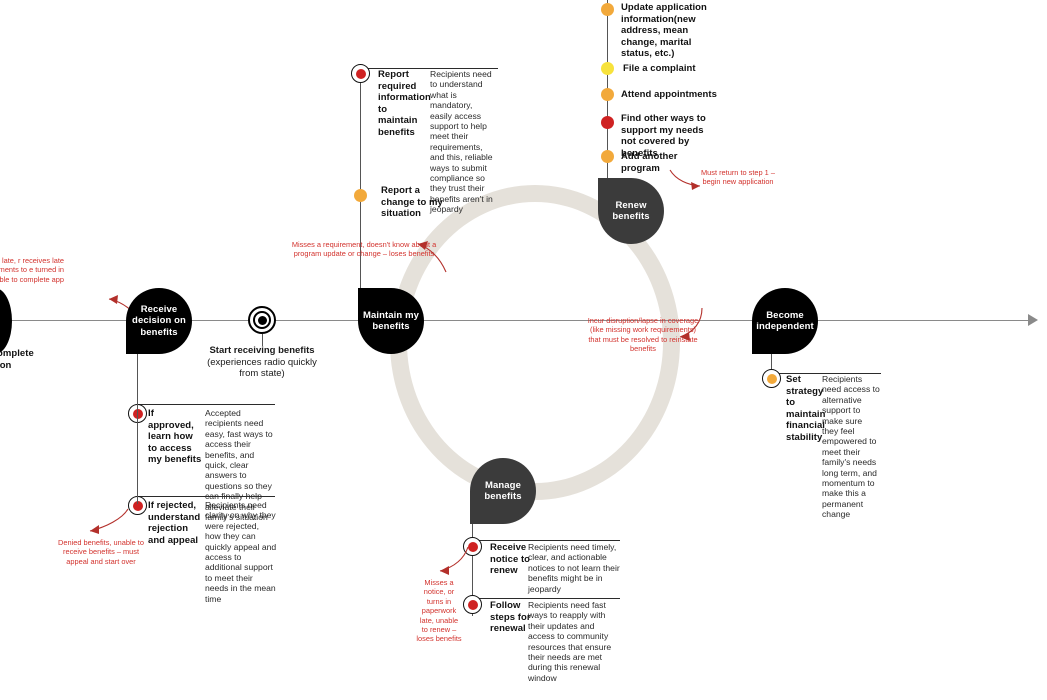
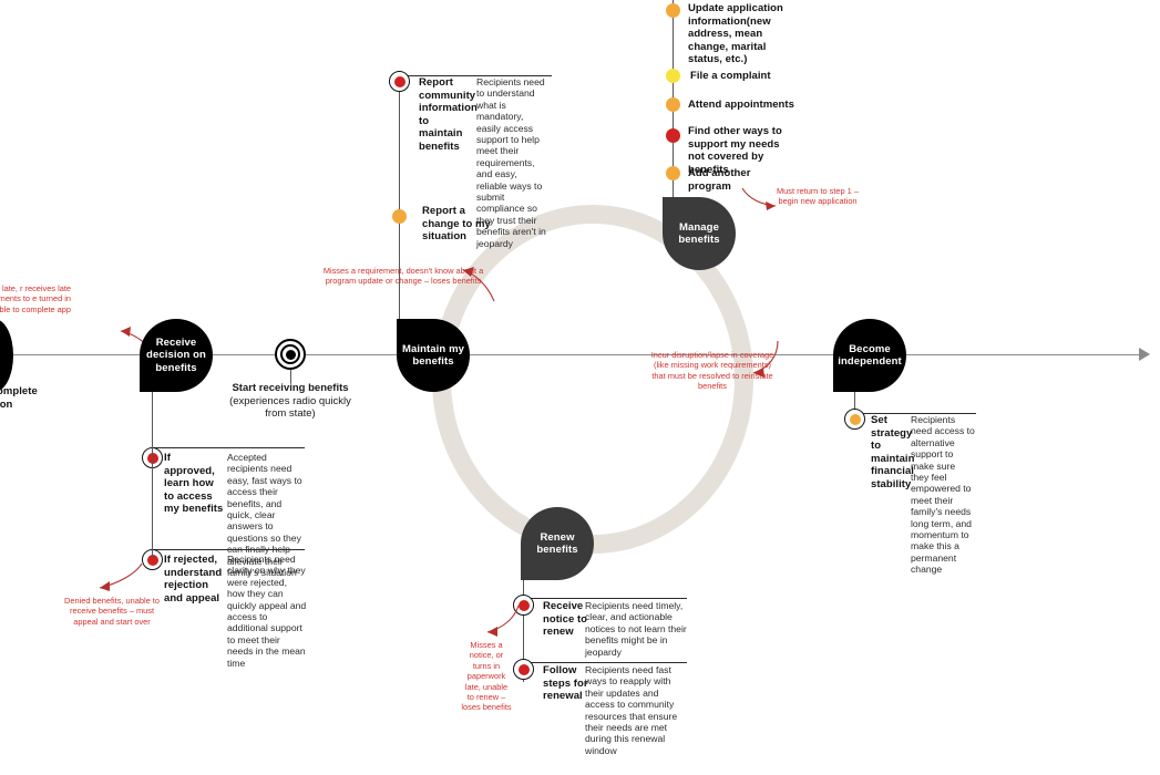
  mplete
  Receive decision on benefits
  If approved, learn how to access my benefits
  Accepted recipients need easy, fast ways to access their benefits, and quick, clear answers to questions so they alleviate their family's situation
  If rejected, understand rejection and appeal
  Recipients need clarity on why they were rejected, how they can quickly appeal and access to additional support to meet their needs in the mean time
  Denied benefits, unable to receive benefits – must appeal and start over
  Start receiving benefits
  (experiences radio quickly from state)
  Maintain my benefits
- Report required information to maintain benefits
+ Report community information to maintain benefits
- Recipients need to understand what is mandatory, easily access support to help meet their requirements, and this, reliable ways to submit compliance so they trust their benefits aren't in jeopardy
+ Recipients need to understand what is mandatory, easily access support to help meet their requirements, and easy, reliable ways to submit compliance so they trust their benefits aren't in jeopardy
  Report a change to my situation
  Misses a requirement, doesn't know abt a program update or change – loses benefits
- Renew benefits
+ Manage benefits
  Update application information(new address, mean change, marital status, etc.)
  File a complaint
  Attend appointments
  Find other ways to support my needs not covered by benefits
  Add another program
  Must return to step 1 – begin new application
  Incur disruption/lapse in coverage (like missing work requirements) that must be resolved to reinste benefits
- Manage benefits
+ Renew benefits
  Receive notice to renew
  Recipients need timely, clear, and actionable notices to not learn their benefits might be in jeopardy
  Follow steps for renewal
  Recipients need fast ways to reapply with their updates and access to community resources that ensure their needs are met during this renewal window
  Misses a notice, or turns in paperwork late, unable to renew – loses benefits
  Become independent
  Set strategy to maintai financia stability
  Recipients need access to alternative support to make sure they feel empowered to meet their family's needs long term, and momentum to make this a permanent change
